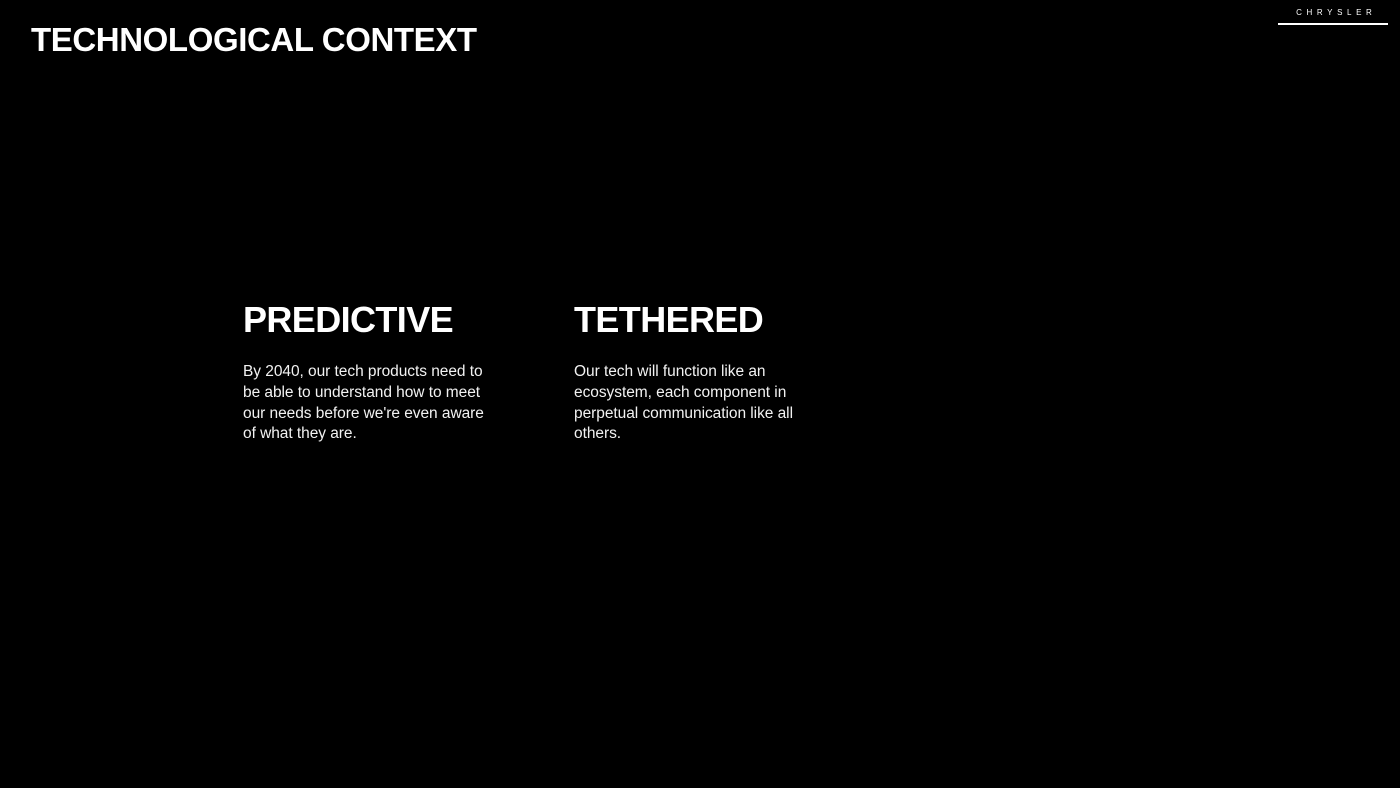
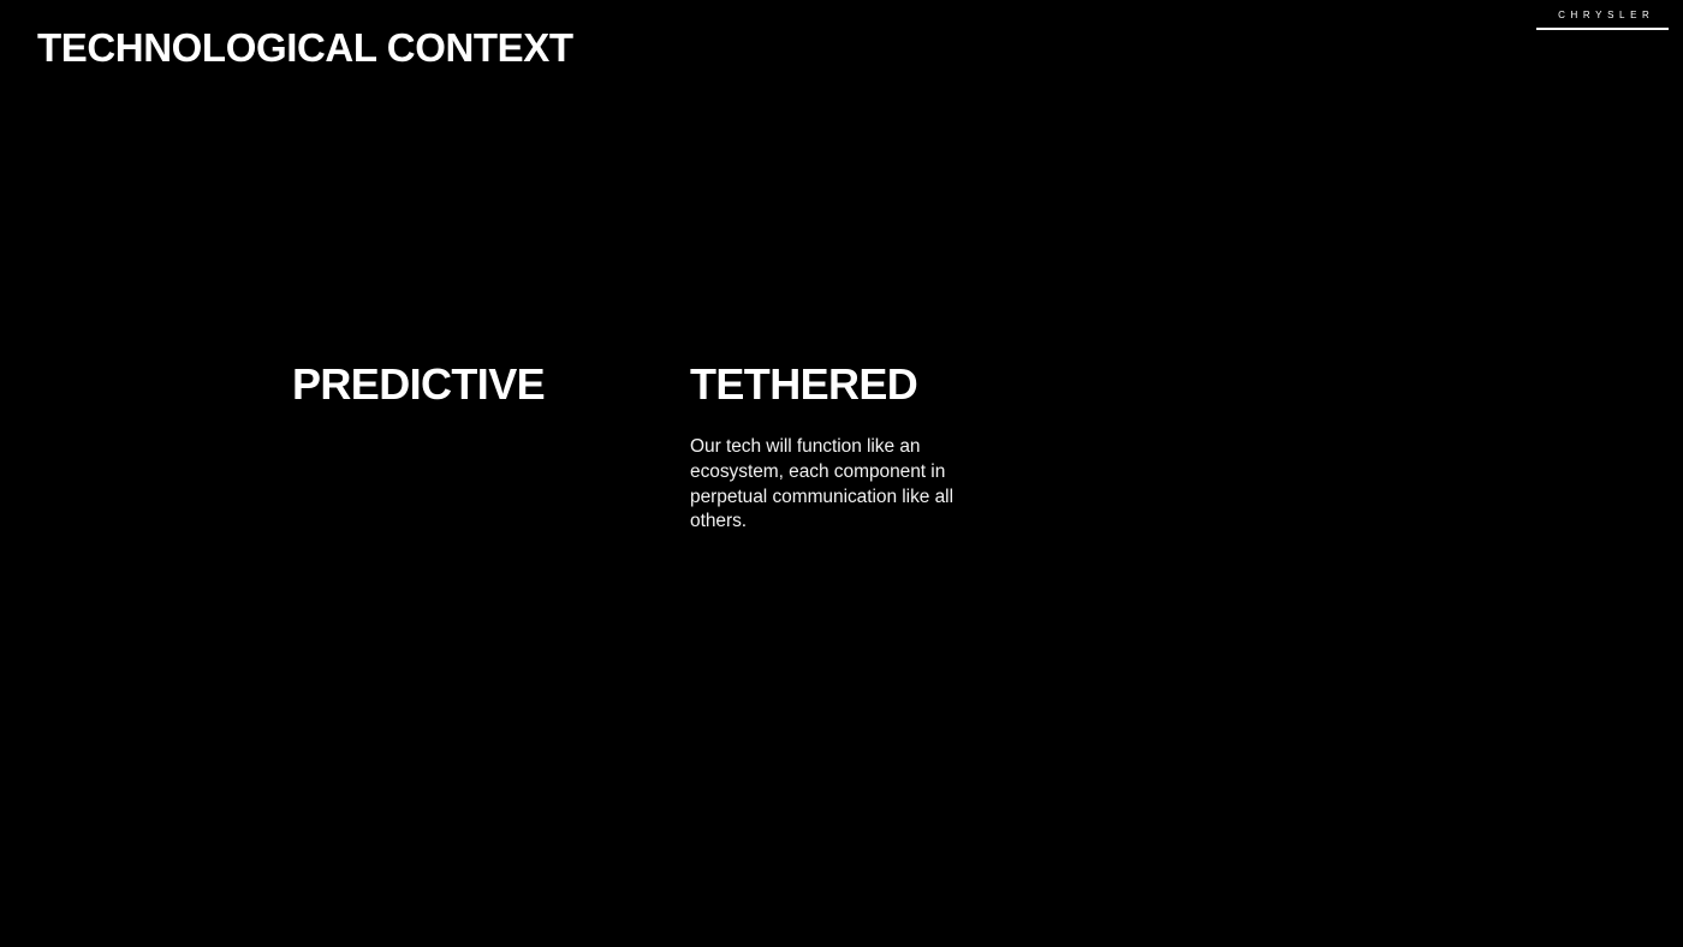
  TECHNOLOGICAL CONTEXT
  CHRYSLER
  PREDICTIVE
- By 2040, our tech products need to be able to understand how to meet our needs before we're even aware of what they are.
  TETHERED
  Our tech will function like an ecosystem, each component in perpetual communication like all others.
